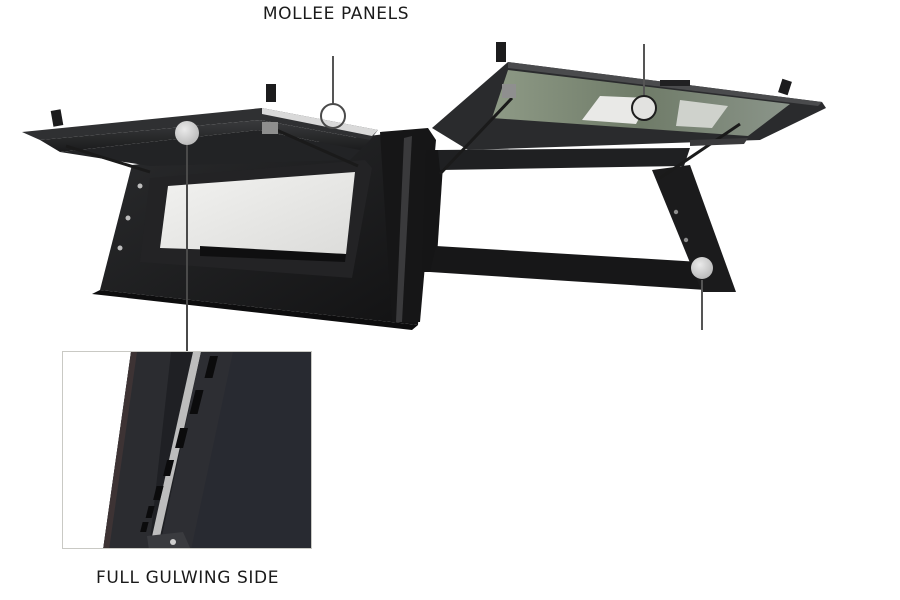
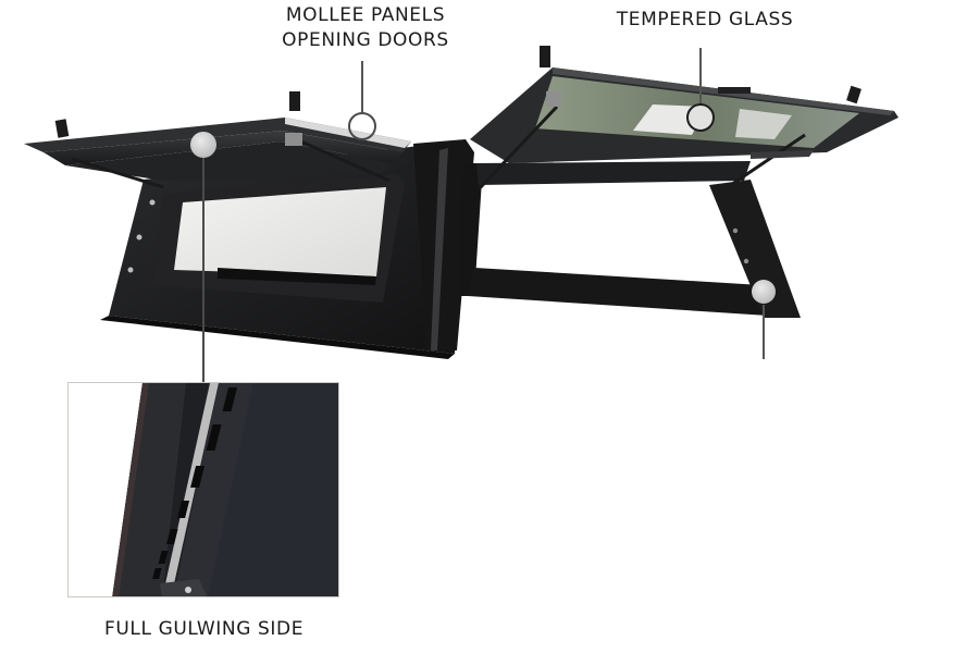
  MOLLEE PANELS
+ OPENING DOORS
+ TEMPERED GLASS
  FULL GULWING SIDE
